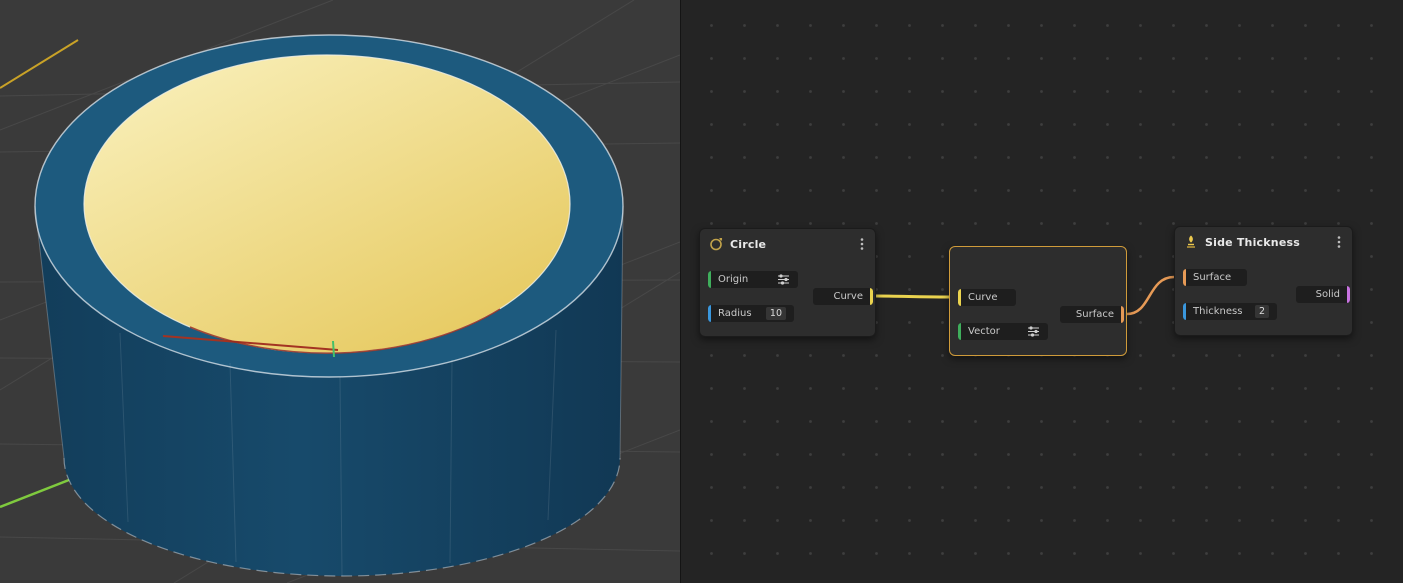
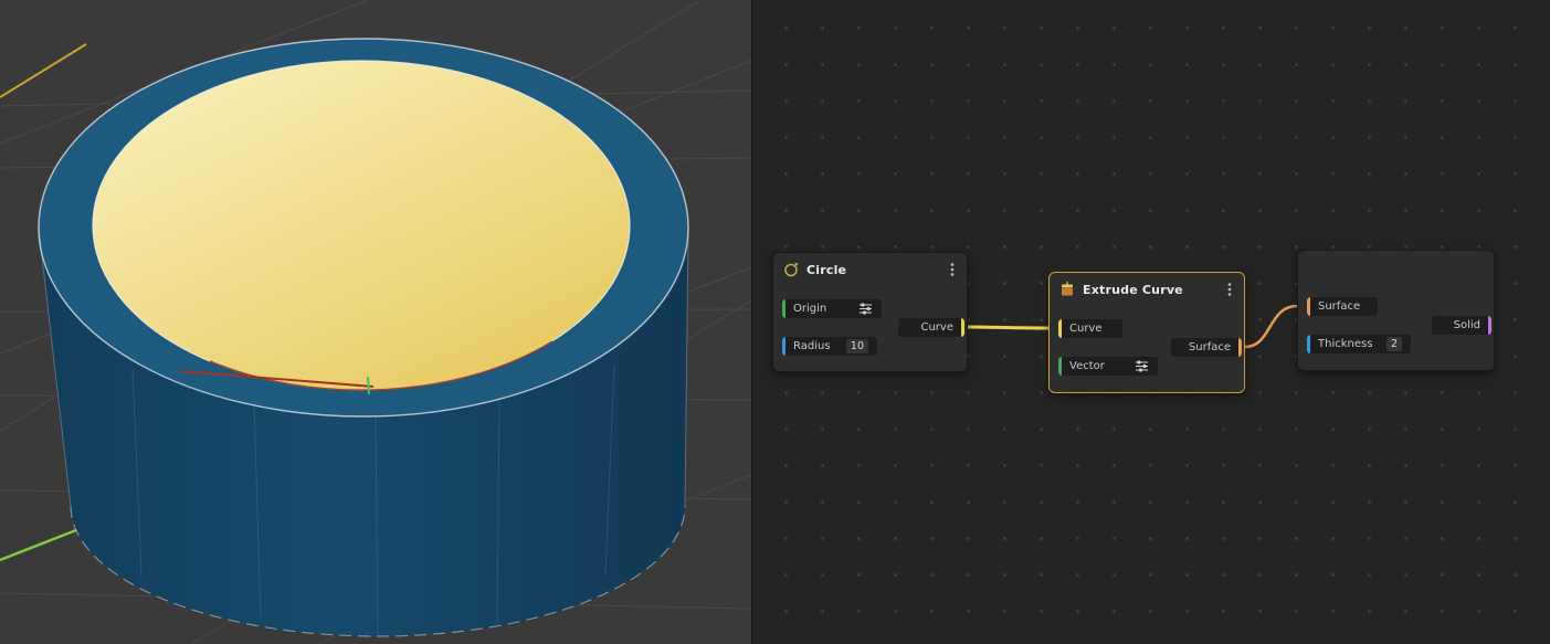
  Circle
  Origin
  Radius
  10
  Curve
+ Extrude Curve
  Curve
  Vector
  Surface
- Side Thickness
  Surface
  Thickness
  2
  Solid
